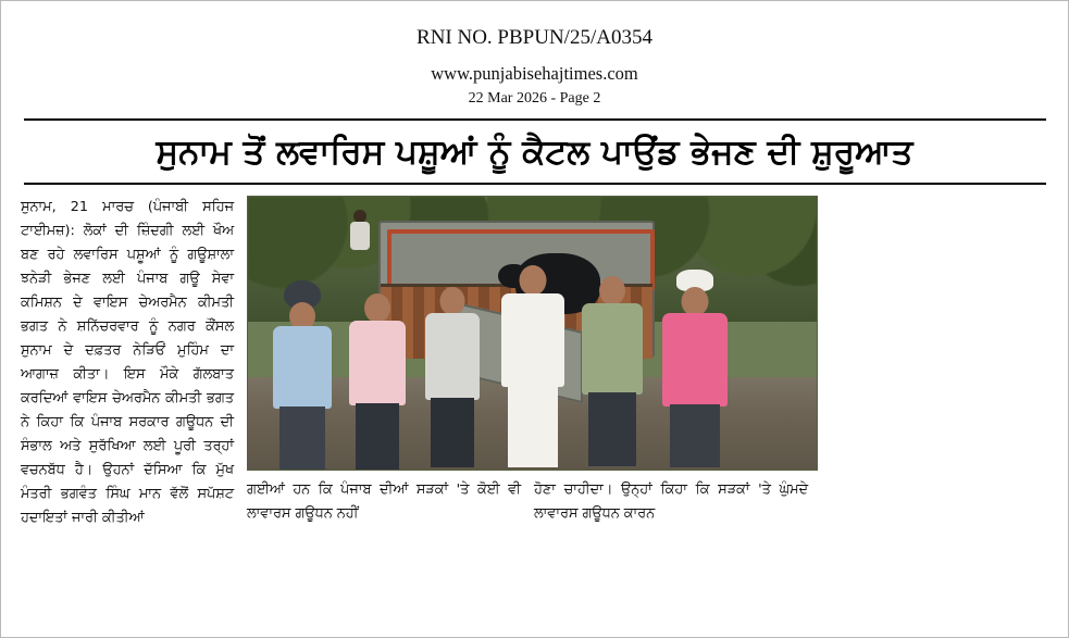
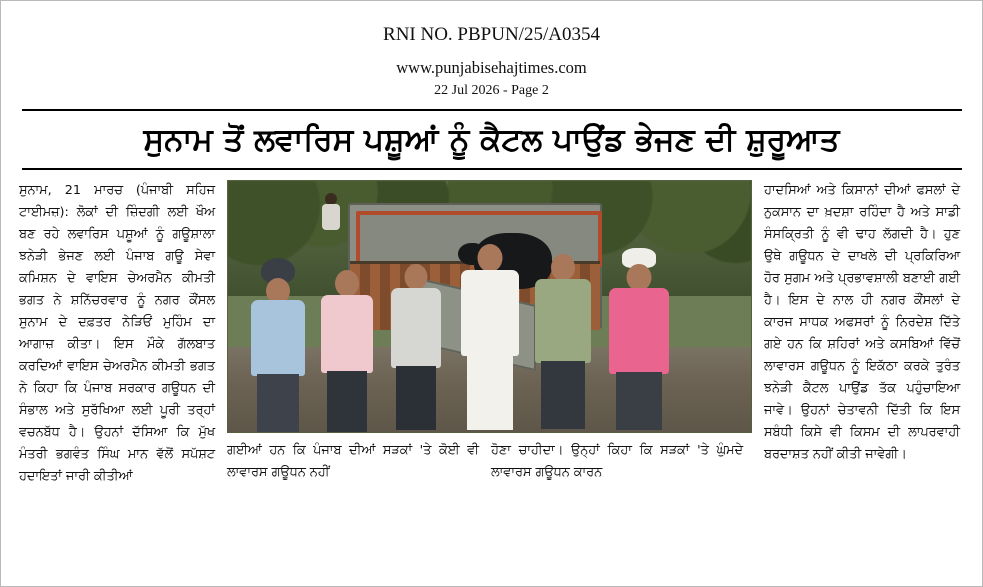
  RNI NO. PBPUN/25/A0354
  www.punjabisehajtimes.com
- 22 Mar 2026 - Page 2
+ 22 Jul 2026 - Page 2
  ਸੁਨਾਮ ਤੋਂ ਲਵਾਰਿਸ ਪਸ਼ੂਆਂ ਨੂੰ ਕੈਟਲ ਪਾਉਂਡ ਭੇਜਣ ਦੀ ਸ਼ੁਰੂਆਤ
  ਸੁਨਾਮ, 21 ਮਾਰਚ (ਪੰਜਾਬੀ ਸਹਿਜ ਟਾਈਮਜ਼): ਲੋਕਾਂ ਦੀ ਜ਼ਿੰਦਗੀ ਲਈ ਖੌਅ ਬਣ ਰਹੇ ਲਵਾਰਿਸ ਪਸ਼ੂਆਂ ਨੂੰ ਗਊਸ਼ਾਲਾ ਝਨੇੜੀ ਭੇਜਣ ਲਈ ਪੰਜਾਬ ਗਊ ਸੇਵਾ ਕਮਿਸ਼ਨ ਦੇ ਵਾਇਸ ਚੇਅਰਮੈਨ ਕੀਮਤੀ ਭਗਤ ਨੇ ਸ਼ਨਿੱਚਰਵਾਰ ਨੂੰ ਨਗਰ ਕੌਂਸਲ ਸੁਨਾਮ ਦੇ ਦਫ਼ਤਰ ਨੇੜਿਓਂ ਮੁਹਿੰਮ ਦਾ ਆਗਾਜ਼ ਕੀਤਾ। ਇਸ ਮੌਕੇ ਗੱਲਬਾਤ ਕਰਦਿਆਂ ਵਾਇਸ ਚੇਅਰਮੈਨ ਕੀਮਤੀ ਭਗਤ ਨੇ ਕਿਹਾ ਕਿ ਪੰਜਾਬ ਸਰਕਾਰ ਗਊਧਨ ਦੀ ਸੰਭਾਲ ਅਤੇ ਸੁਰੱਖਿਆ ਲਈ ਪੂਰੀ ਤਰ੍ਹਾਂ ਵਚਨਬੱਧ ਹੈ। ਉਹਨਾਂ ਦੱਸਿਆ ਕਿ ਮੁੱਖ ਮੰਤਰੀ ਭਗਵੰਤ ਸਿੰਘ ਮਾਨ ਵੱਲੋਂ ਸਪੱਸ਼ਟ ਹਦਾਇਤਾਂ ਜਾਰੀ ਕੀਤੀਆਂ
  ਗਈਆਂ ਹਨ ਕਿ ਪੰਜਾਬ ਦੀਆਂ ਸੜਕਾਂ 'ਤੇ ਕੋਈ ਵੀ ਲਾਵਾਰਸ ਗਊਧਨ ਨਹੀਂ
  ਹੋਣਾ ਚਾਹੀਦਾ। ਉਨ੍ਹਾਂ ਕਿਹਾ ਕਿ ਸੜਕਾਂ 'ਤੇ ਘੁੰਮਦੇ ਲਾਵਾਰਸ ਗਊਧਨ ਕਾਰਨ
+ ਹਾਦਸਿਆਂ ਅਤੇ ਕਿਸਾਨਾਂ ਦੀਆਂ ਫਸਲਾਂ ਦੇ ਨੁਕਸਾਨ ਦਾ ਖ਼ਦਸ਼ਾ ਰਹਿੰਦਾ ਹੈ ਅਤੇ ਸਾਡੀ ਸੰਸਕ੍ਰਿਤੀ ਨੂੰ ਵੀ ਢਾਹ ਲੱਗਦੀ ਹੈ। ਹੁਣ ਉਥੇ ਗਊਧਨ ਦੇ ਦਾਖਲੇ ਦੀ ਪ੍ਰਕਿਰਿਆ ਹੋਰ ਸੁਗਮ ਅਤੇ ਪ੍ਰਭਾਵਸ਼ਾਲੀ ਬਣਾਈ ਗਈ ਹੈ। ਇਸ ਦੇ ਨਾਲ ਹੀ ਨਗਰ ਕੌਂਸਲਾਂ ਦੇ ਕਾਰਜ ਸਾਧਕ ਅਫਸਰਾਂ ਨੂੰ ਨਿਰਦੇਸ਼ ਦਿੱਤੇ ਗਏ ਹਨ ਕਿ ਸ਼ਹਿਰਾਂ ਅਤੇ ਕਸਬਿਆਂ ਵਿੱਚੋਂ ਲਾਵਾਰਸ ਗਊਧਨ ਨੂੰ ਇਕੱਠਾ ਕਰਕੇ ਤੁਰੰਤ ਝਨੇੜੀ ਕੈਟਲ ਪਾਉਂਡ ਤੱਕ ਪਹੁੰਚਾਇਆ ਜਾਵੇ। ਉਹਨਾਂ ਚੇਤਾਵਨੀ ਦਿੱਤੀ ਕਿ ਇਸ ਸਬੰਧੀ ਕਿਸੇ ਵੀ ਕਿਸਮ ਦੀ ਲਾਪਰਵਾਹੀ ਬਰਦਾਸ਼ਤ ਨਹੀਂ ਕੀਤੀ ਜਾਵੇਗੀ।
